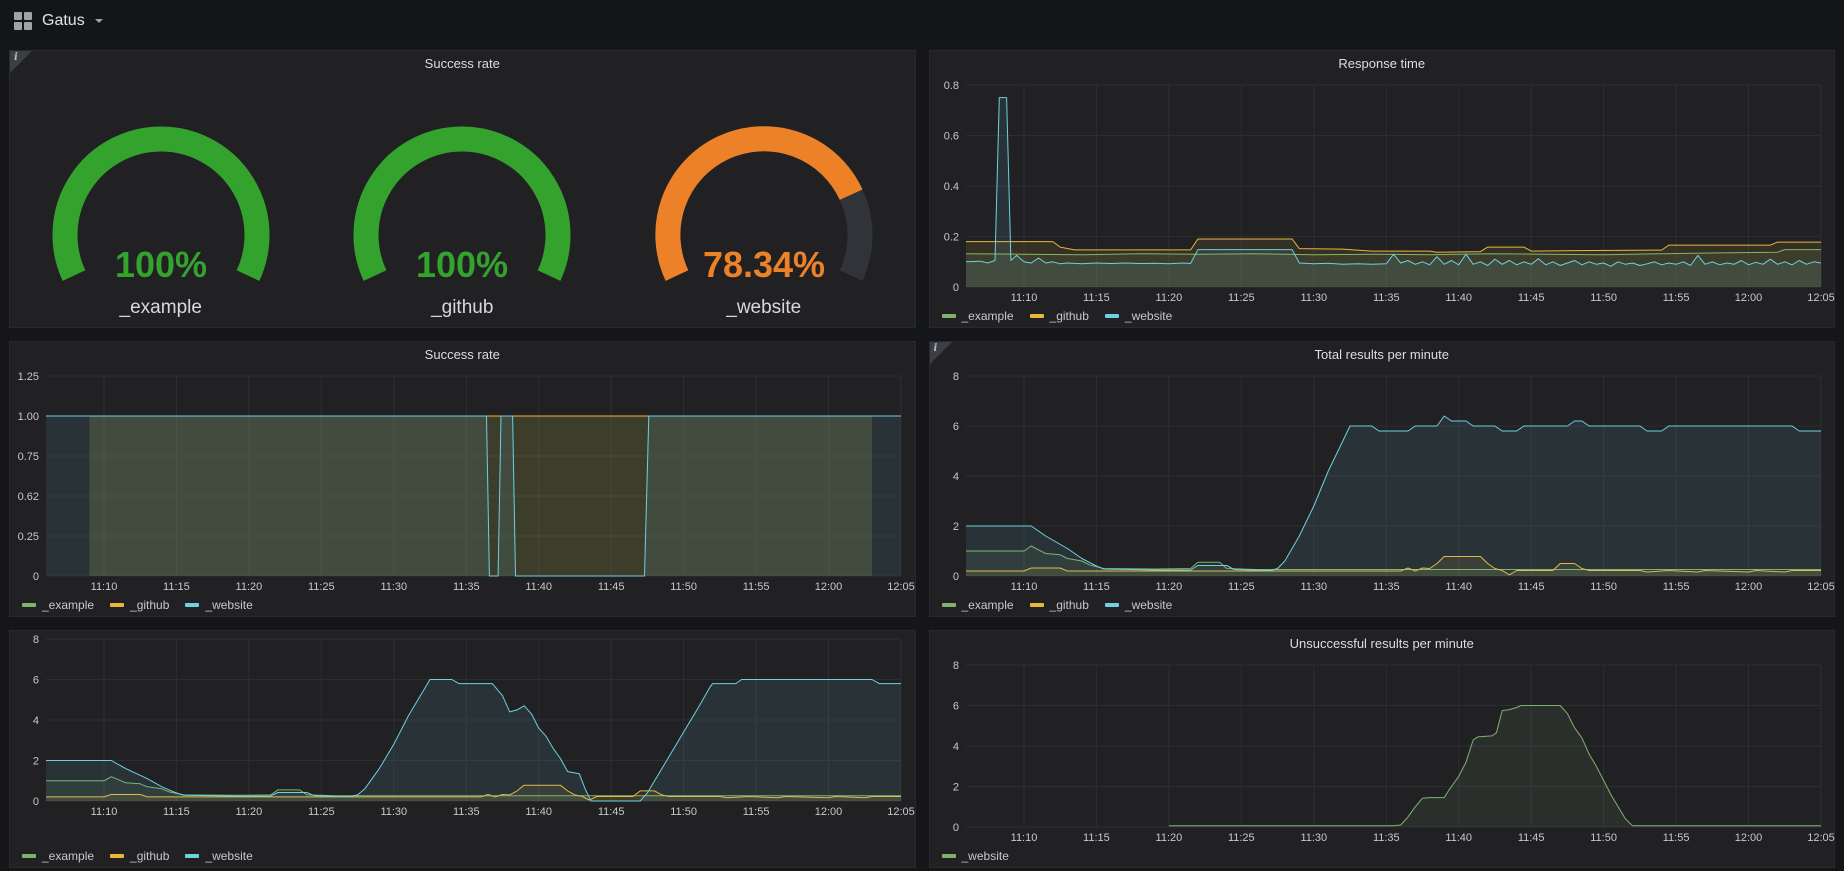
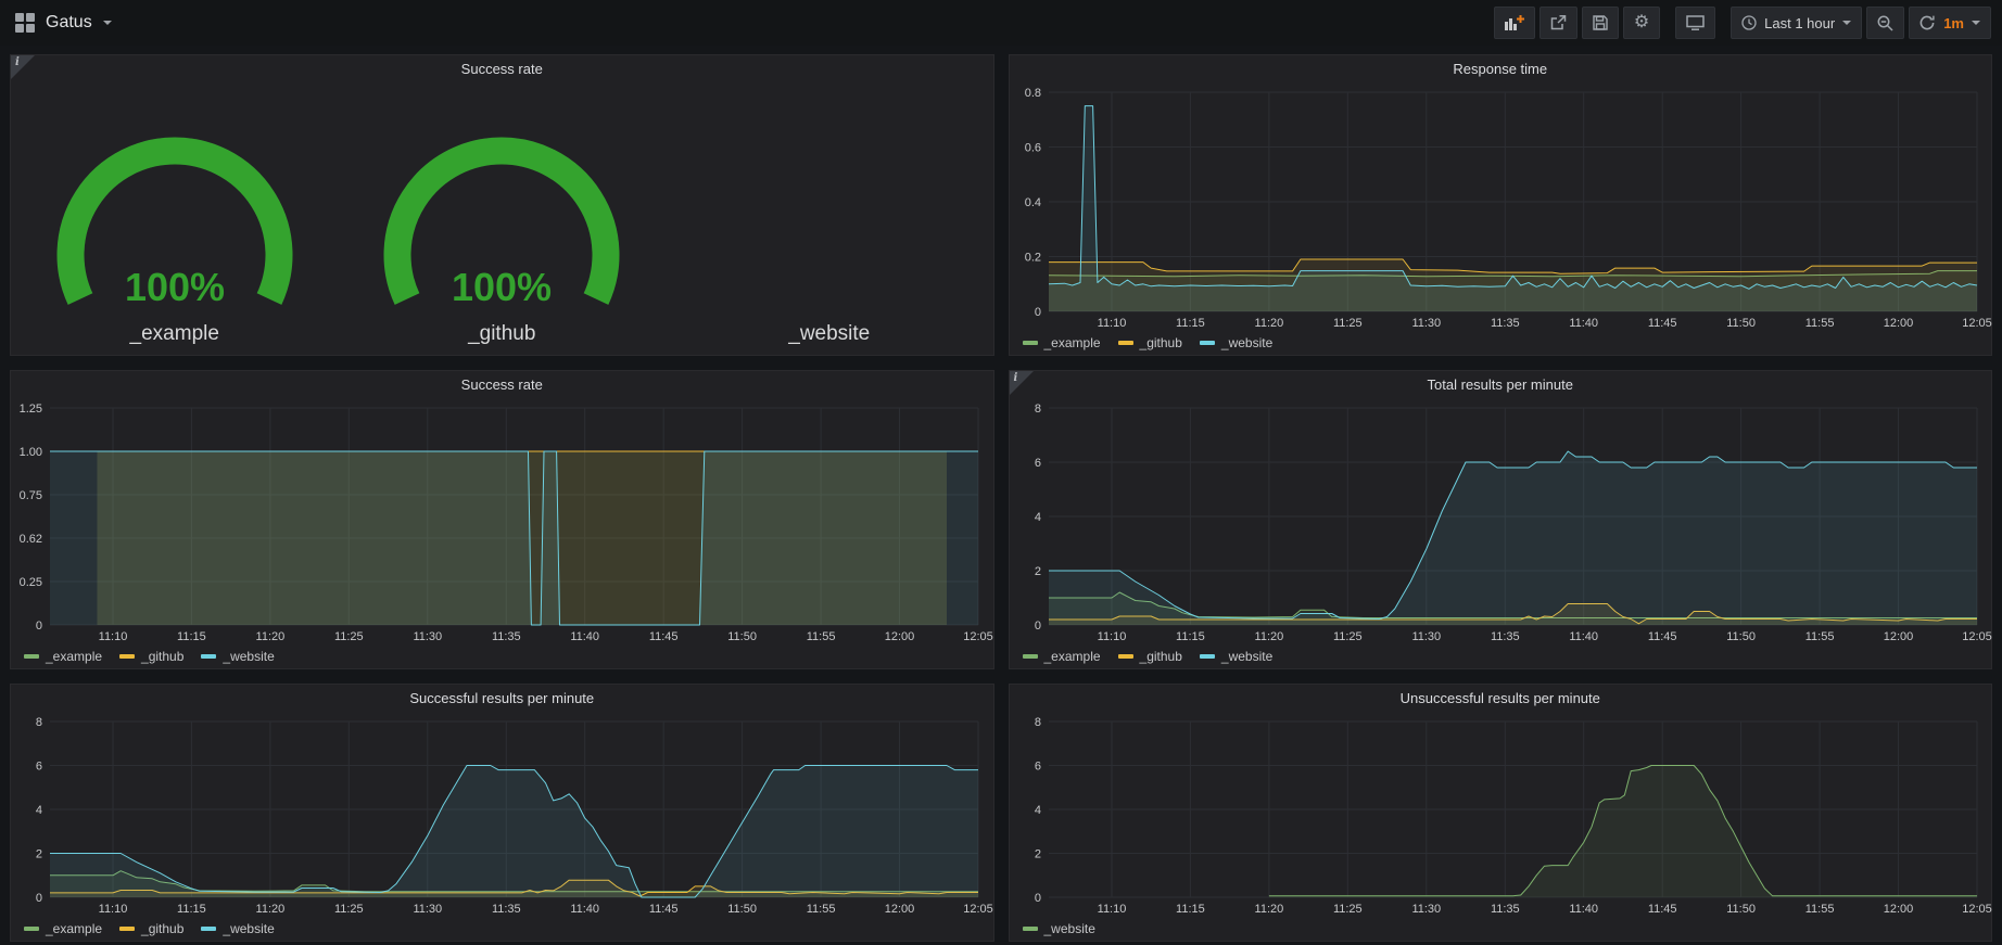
  Gatus
+ ⚙
+ Last 1 hour
+ 1m
  i
  Success rate
  100%
  _example
  100%
  _github
- 78.34%
  _website
  Response time
  0
  0.2
  0.4
  0.6
  0.8
  11:10
  11:15
  11:20
  11:25
  11:30
  11:35
  11:40
  11:45
  11:50
  11:55
  12:00
  12:05
  _example
  _github
  _website
  Success rate
  0
  0.25
  0.62
  0.75
  1.00
  1.25
  11:10
  11:15
  11:20
  11:25
  11:30
  11:35
  11:40
  11:45
  11:50
  11:55
  12:00
  12:05
  _example
  _github
  _website
  i
  Total results per minute
  0
  2
  4
  6
  8
  11:10
  11:15
  11:20
  11:25
  11:30
  11:35
  11:40
  11:45
  11:50
  11:55
  12:00
  12:05
  _example
  _github
  _website
+ Successful results per minute
  0
  2
  4
  6
  8
  11:10
  11:15
  11:20
  11:25
  11:30
  11:35
  11:40
  11:45
  11:50
  11:55
  12:00
  12:05
  _example
  _github
  _website
  Unsuccessful results per minute
  0
  2
  4
  6
  8
  11:10
  11:15
  11:20
  11:25
  11:30
  11:35
  11:40
  11:45
  11:50
  11:55
  12:00
  12:05
  _website
